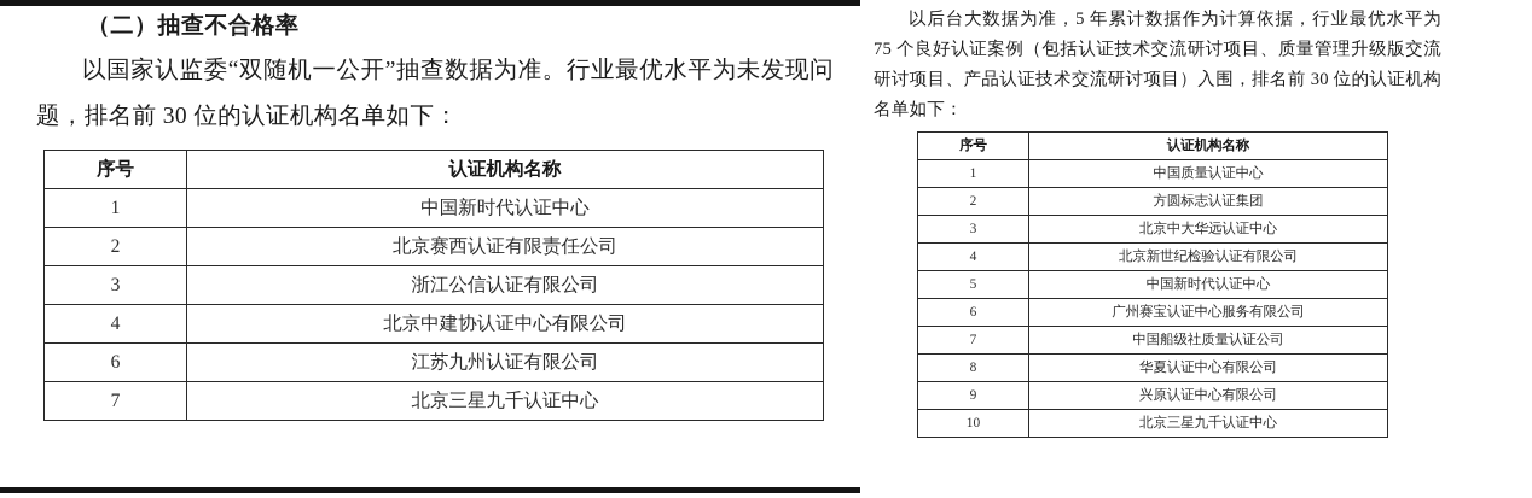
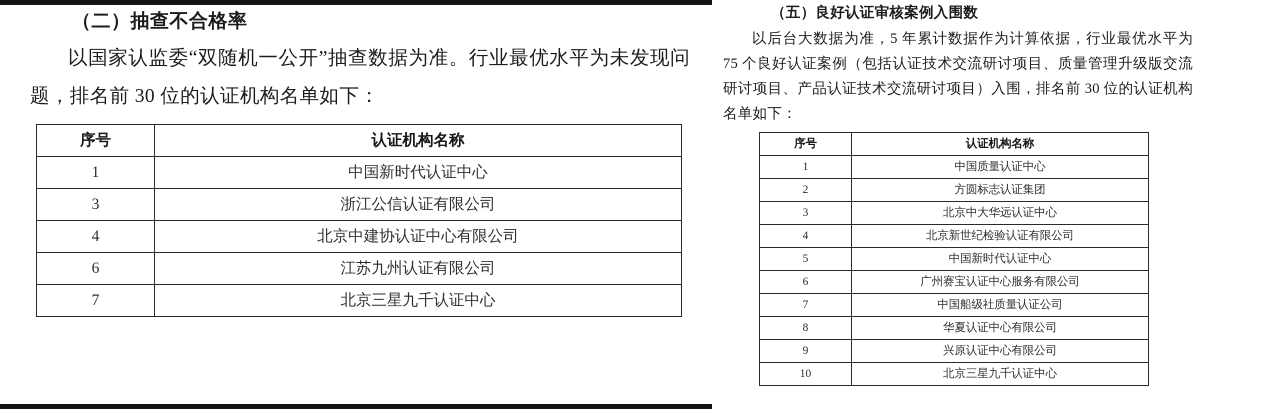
  （二）抽查不合格率
  以国家认监委“双随机一公开”抽查数据为准。行业最优水平为未发现问题，排名前 30 位的认证机构名单如下：
  序号	认证机构名称
  1	中国新时代认证中心
- 2	北京赛西认证有限责任公司
  3	浙江公信认证有限公司
  4	北京中建协认证中心有限公司
  6	江苏九州认证有限公司
  7	北京三星九千认证中心
+ （五）良好认证审核案例入围数
  以后台大数据为准，5 年累计数据作为计算依据，行业最优水平为 75 个良好认证案例（包括认证技术交流研讨项目、质量管理升级版交流研讨项目、产品认证技术交流研讨项目）入围，排名前 30 位的认证机构名单如下：
  序号	认证机构名称
  1	中国质量认证中心
  2	方圆标志认证集团
  3	北京中大华远认证中心
  4	北京新世纪检验认证有限公司
  5	中国新时代认证中心
  6	广州赛宝认证中心服务有限公司
  7	中国船级社质量认证公司
  8	华夏认证中心有限公司
  9	兴原认证中心有限公司
  10	北京三星九千认证中心
